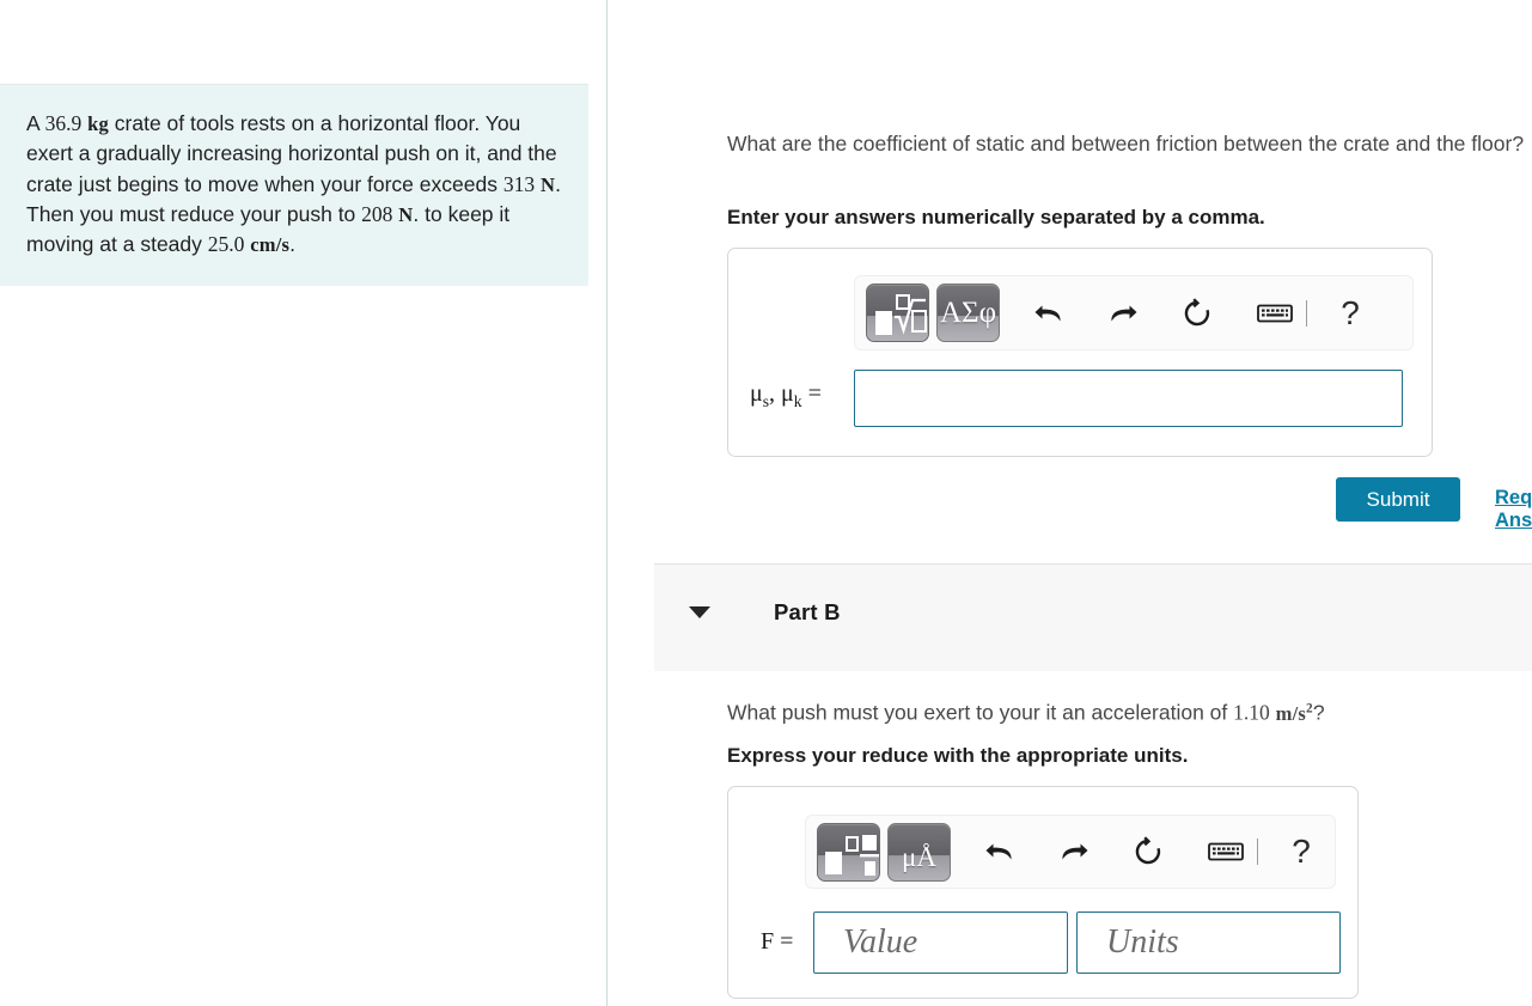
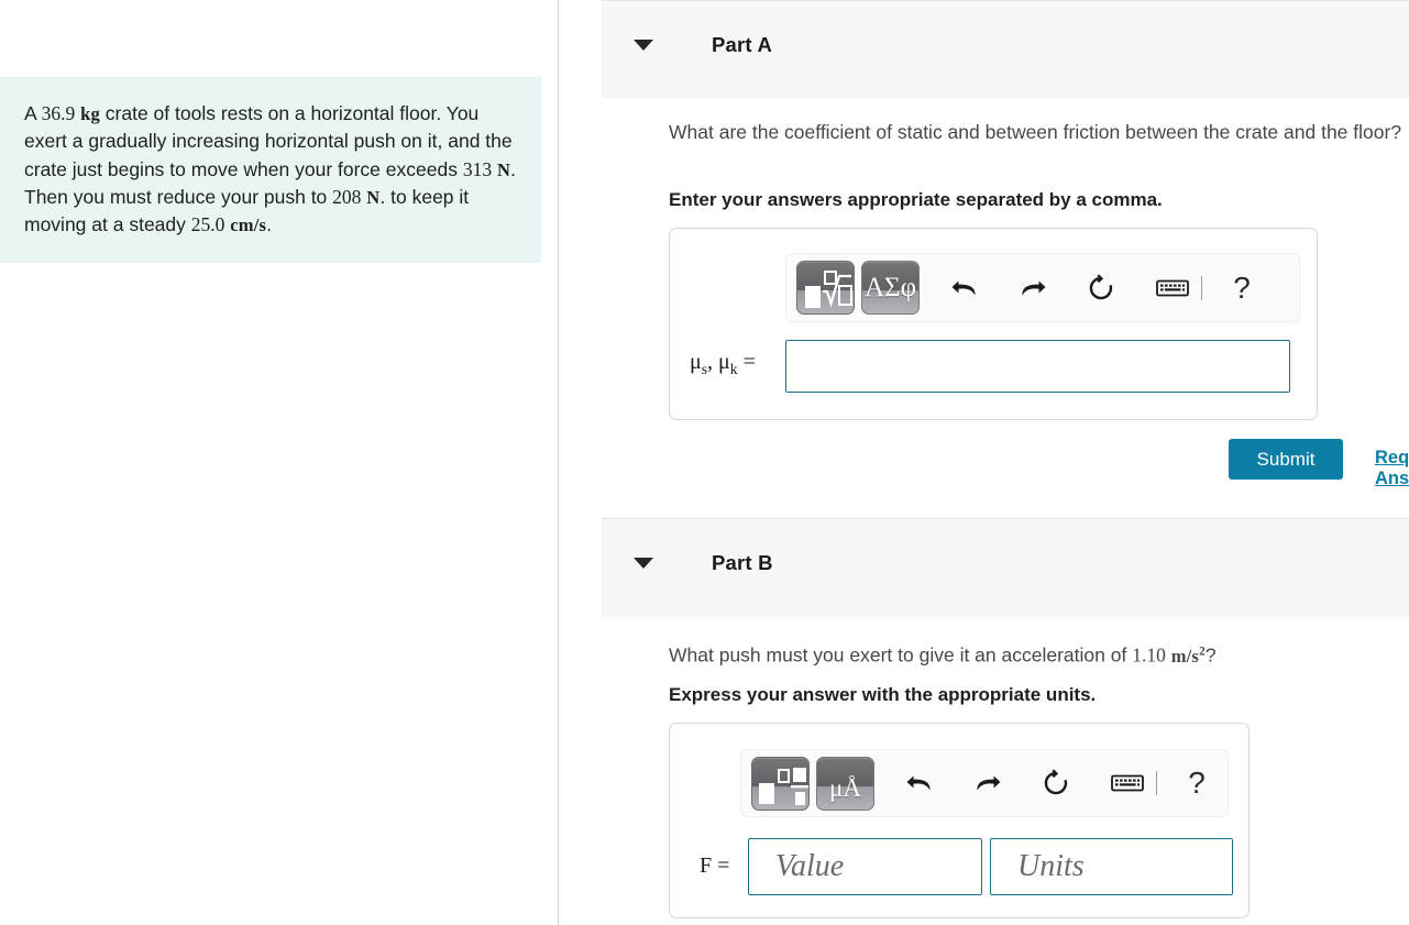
  A 36.9 kg crate of tools rests on a horizontal floor. You exert a gradually increasing horizontal push on it, and the crate just begins to move when your force exceeds 313 N. Then you must reduce your push to 208 N. to keep it moving at a steady 25.0 cm/s.
+ Part A
  What are the coefficient of static and between friction between the crate and the floor?
- Enter your answers numerically separated by a comma.
+ Enter your answers appropriate separated by a comma.
  ΑΣφ
  ?
  μs, μk =
  Submit
  Part B
- What push must you exert to your it an acceleration of 1.10 m/s2?
+ What push must you exert to give it an acceleration of 1.10 m/s2?
- Express your reduce with the appropriate units.
+ Express your answer with the appropriate units.
  μÅ
  ?
  F =
  Value
  Units
